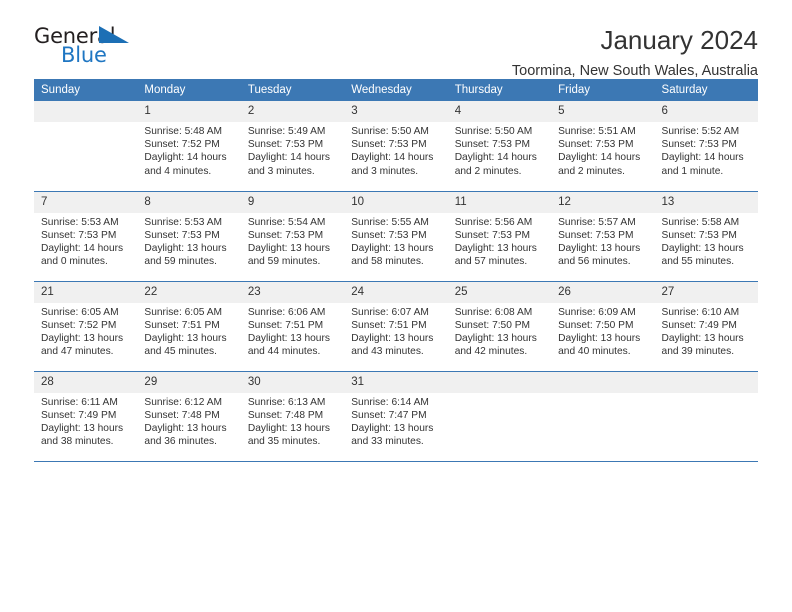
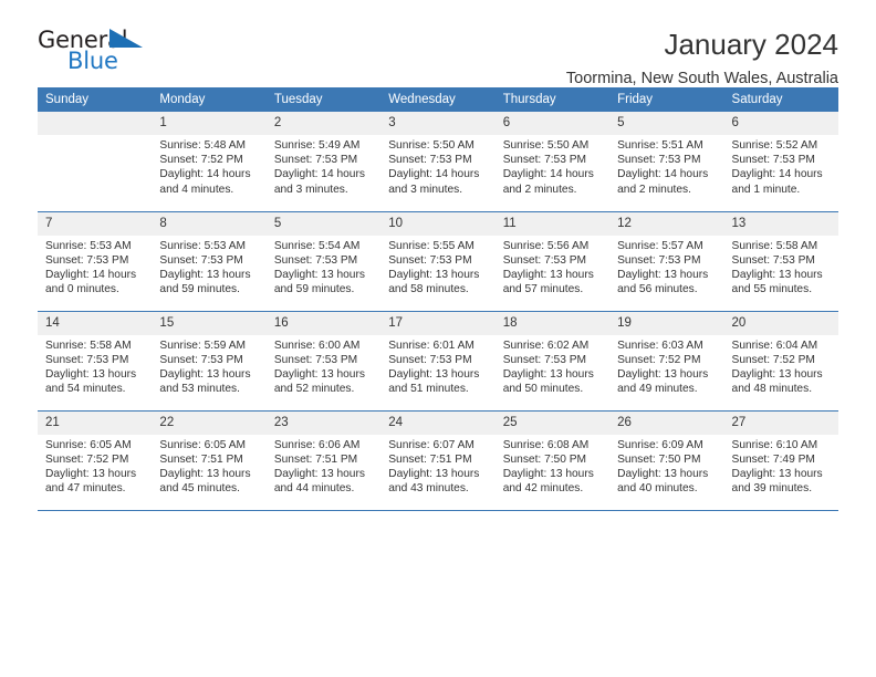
  General
  Blue
  January 2024
  Toormina, New South Wales, Australia
  Sunday	Monday	Tuesday	Wednesday	Thursday	Friday	Saturday
- 	1Sunrise: 5:48 AMSunset: 7:52 PMDaylight: 14 hoursand 4 minutes.	2Sunrise: 5:49 AMSunset: 7:53 PMDaylight: 14 hoursand 3 minutes.	3Sunrise: 5:50 AMSunset: 7:53 PMDaylight: 14 hoursand 3 minutes.	4Sunrise: 5:50 AMSunset: 7:53 PMDaylight: 14 hoursand 2 minutes.	5Sunrise: 5:51 AMSunset: 7:53 PMDaylight: 14 hoursand 2 minutes.	6Sunrise: 5:52 AMSunset: 7:53 PMDaylight: 14 hoursand 1 minute.
+ 	1Sunrise: 5:48 AMSunset: 7:52 PMDaylight: 14 hoursand 4 minutes.	2Sunrise: 5:49 AMSunset: 7:53 PMDaylight: 14 hoursand 3 minutes.	3Sunrise: 5:50 AMSunset: 7:53 PMDaylight: 14 hoursand 3 minutes.	6Sunrise: 5:50 AMSunset: 7:53 PMDaylight: 14 hoursand 2 minutes.	5Sunrise: 5:51 AMSunset: 7:53 PMDaylight: 14 hoursand 2 minutes.	6Sunrise: 5:52 AMSunset: 7:53 PMDaylight: 14 hoursand 1 minute.
- 7Sunrise: 5:53 AMSunset: 7:53 PMDaylight: 14 hoursand 0 minutes.	8Sunrise: 5:53 AMSunset: 7:53 PMDaylight: 13 hoursand 59 minutes.	9Sunrise: 5:54 AMSunset: 7:53 PMDaylight: 13 hoursand 59 minutes.	10Sunrise: 5:55 AMSunset: 7:53 PMDaylight: 13 hoursand 58 minutes.	11Sunrise: 5:56 AMSunset: 7:53 PMDaylight: 13 hoursand 57 minutes.	12Sunrise: 5:57 AMSunset: 7:53 PMDaylight: 13 hoursand 56 minutes.	13Sunrise: 5:58 AMSunset: 7:53 PMDaylight: 13 hoursand 55 minutes.
+ 7Sunrise: 5:53 AMSunset: 7:53 PMDaylight: 14 hoursand 0 minutes.	8Sunrise: 5:53 AMSunset: 7:53 PMDaylight: 13 hoursand 59 minutes.	5Sunrise: 5:54 AMSunset: 7:53 PMDaylight: 13 hoursand 59 minutes.	10Sunrise: 5:55 AMSunset: 7:53 PMDaylight: 13 hoursand 58 minutes.	11Sunrise: 5:56 AMSunset: 7:53 PMDaylight: 13 hoursand 57 minutes.	12Sunrise: 5:57 AMSunset: 7:53 PMDaylight: 13 hoursand 56 minutes.	13Sunrise: 5:58 AMSunset: 7:53 PMDaylight: 13 hoursand 55 minutes.
+ 14Sunrise: 5:58 AMSunset: 7:53 PMDaylight: 13 hoursand 54 minutes.	15Sunrise: 5:59 AMSunset: 7:53 PMDaylight: 13 hoursand 53 minutes.	16Sunrise: 6:00 AMSunset: 7:53 PMDaylight: 13 hoursand 52 minutes.	17Sunrise: 6:01 AMSunset: 7:53 PMDaylight: 13 hoursand 51 minutes.	18Sunrise: 6:02 AMSunset: 7:53 PMDaylight: 13 hoursand 50 minutes.	19Sunrise: 6:03 AMSunset: 7:52 PMDaylight: 13 hoursand 49 minutes.	20Sunrise: 6:04 AMSunset: 7:52 PMDaylight: 13 hoursand 48 minutes.
  21Sunrise: 6:05 AMSunset: 7:52 PMDaylight: 13 hoursand 47 minutes.	22Sunrise: 6:05 AMSunset: 7:51 PMDaylight: 13 hoursand 45 minutes.	23Sunrise: 6:06 AMSunset: 7:51 PMDaylight: 13 hoursand 44 minutes.	24Sunrise: 6:07 AMSunset: 7:51 PMDaylight: 13 hoursand 43 minutes.	25Sunrise: 6:08 AMSunset: 7:50 PMDaylight: 13 hoursand 42 minutes.	26Sunrise: 6:09 AMSunset: 7:50 PMDaylight: 13 hoursand 40 minutes.	27Sunrise: 6:10 AMSunset: 7:49 PMDaylight: 13 hoursand 39 minutes.
- 28Sunrise: 6:11 AMSunset: 7:49 PMDaylight: 13 hoursand 38 minutes.	29Sunrise: 6:12 AMSunset: 7:48 PMDaylight: 13 hoursand 36 minutes.	30Sunrise: 6:13 AMSunset: 7:48 PMDaylight: 13 hoursand 35 minutes.	31Sunrise: 6:14 AMSunset: 7:47 PMDaylight: 13 hoursand 33 minutes.
